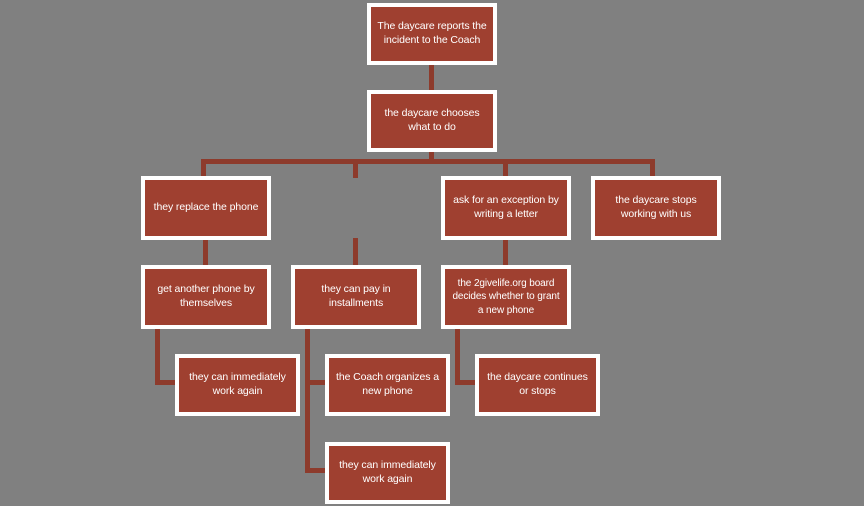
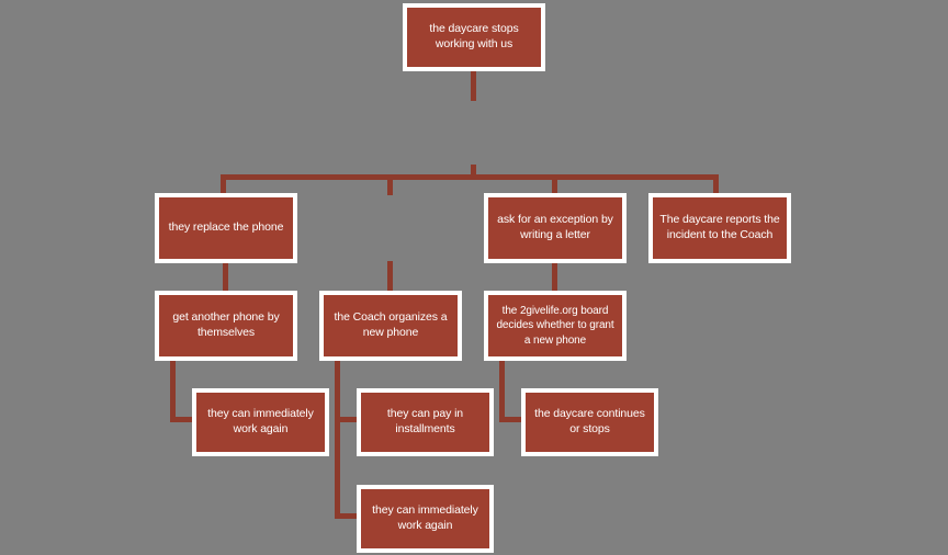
- The daycare reports the incident to the Coach
+ the daycare stops working with us
- the daycare chooses what to do
  they replace the phone
  ask for an exception by writing a letter
- the daycare stops working with us
+ The daycare reports the incident to the Coach
  get another phone by themselves
- they can pay in installments
+ the Coach organizes a new phone
  the 2givelife.org board decides whether to grant a new phone
  they can immediately work again
- the Coach organizes a new phone
+ they can pay in installments
  the daycare continues or stops
  they can immediately work again
